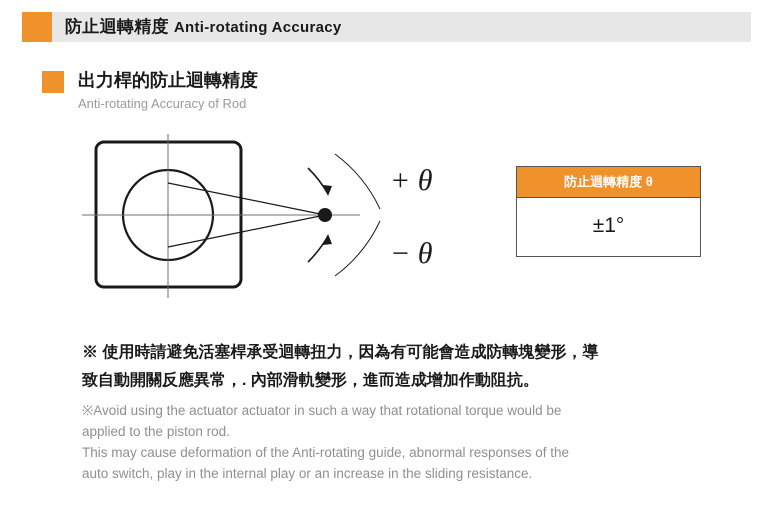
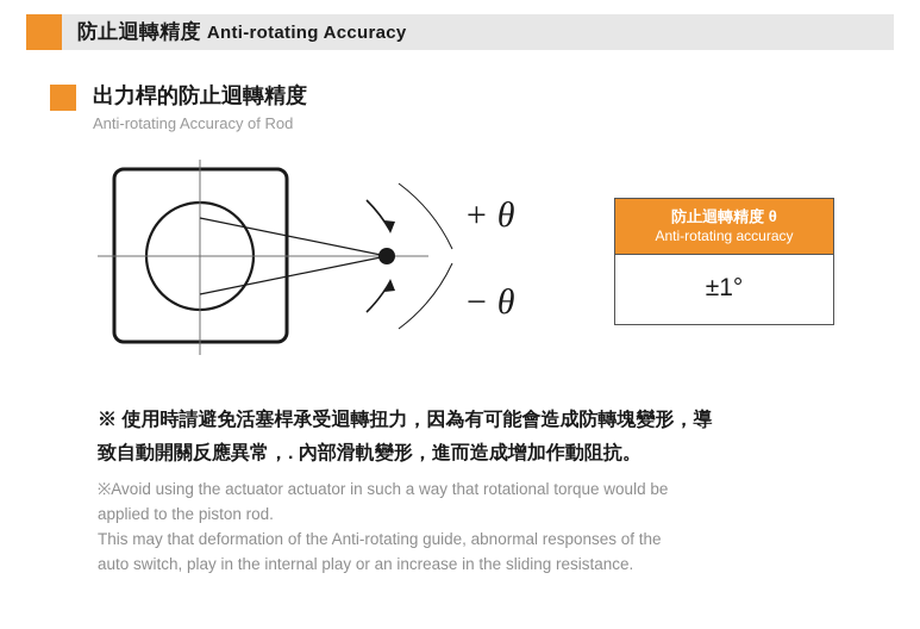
  防止迴轉精度 Anti-rotating Accuracy
  出力桿的防止迴轉精度
  Anti-rotating Accuracy of Rod
  + θ
  − θ
  防止迴轉精度 θ
+ Anti-rotating accuracy
  ±1°
  ※ 使用時請避免活塞桿承受迴轉扭力，因為有可能會造成防轉塊變形，導
  致自動開關反應異常，. 內部滑軌變形，進而造成增加作動阻抗。
  ※Avoid using the actuator actuator in such a way that rotational torque would be
  applied to the piston rod.
- This may cause deformation of the Anti-rotating guide, abnormal responses of the
+ This may that deformation of the Anti-rotating guide, abnormal responses of the
  auto switch, play in the internal play or an increase in the sliding resistance.
